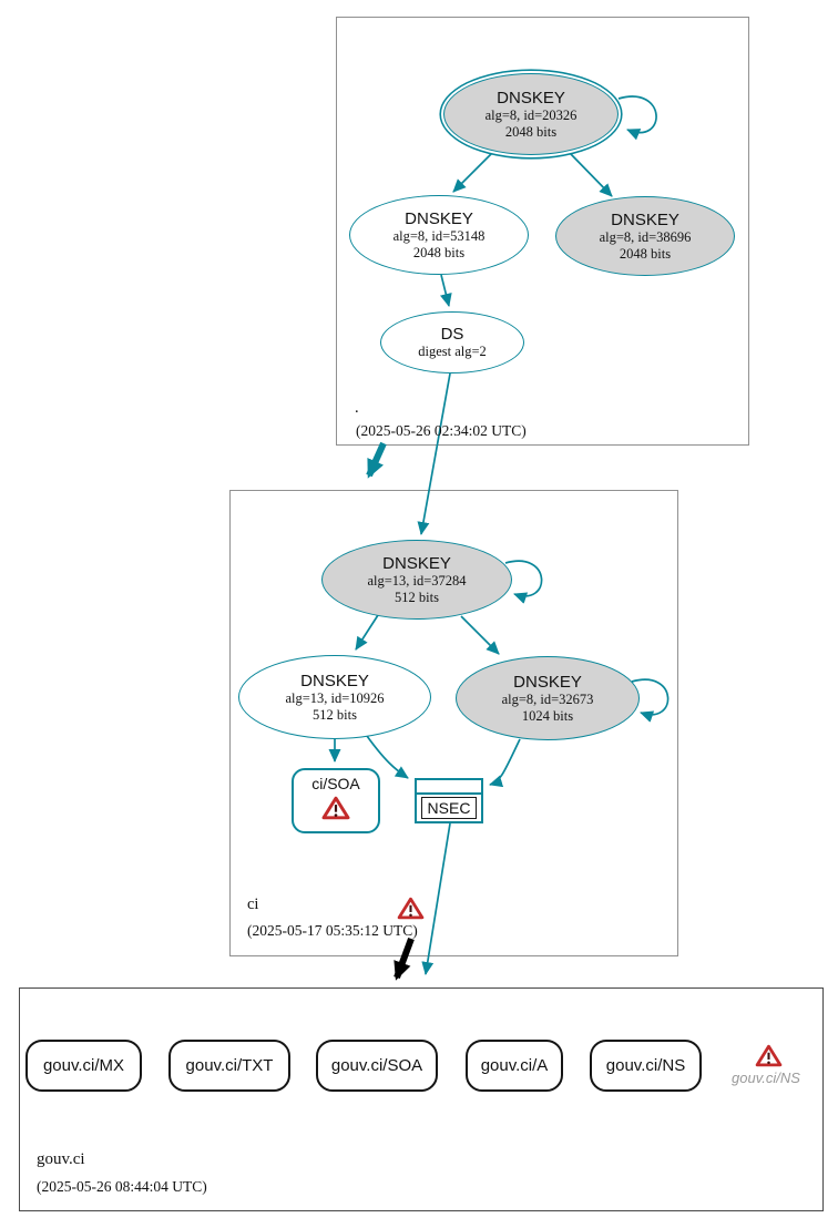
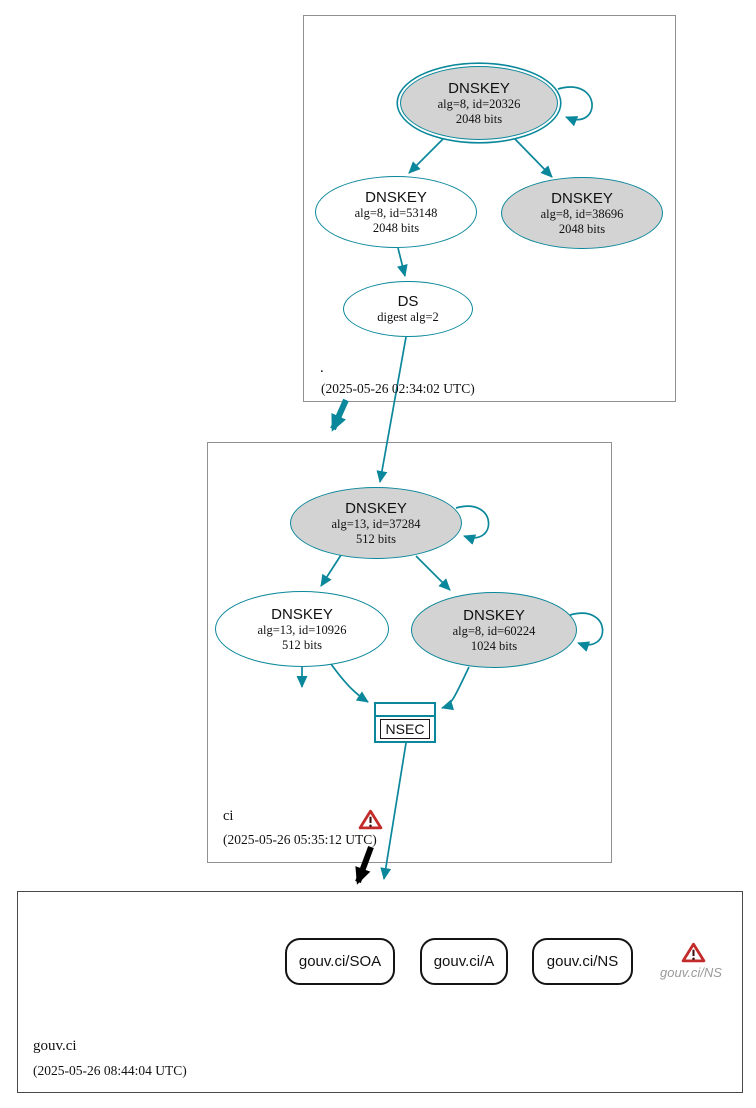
  DNSKEY
  alg=8, id=20326
  2048 bits
  DNSKEY
  alg=8, id=53148
  2048 bits
  DNSKEY
  alg=8, id=38696
  2048 bits
  DS
  digest alg=2
  .
  (2025-05-26 02:34:02 UTC)
  DNSKEY
  alg=13, id=37284
  512 bits
  DNSKEY
  alg=13, id=10926
  512 bits
  DNSKEY
- alg=8, id=32673
+ alg=8, id=60224
  1024 bits
- ci/SOA
  NSEC
  ci
- (2025-05-17 05:35:12 UTC)
+ (2025-05-26 05:35:12 UTC)
- gouv.ci/MX
- gouv.ci/TXT
  gouv.ci/SOA
  gouv.ci/A
  gouv.ci/NS
  gouv.ci/NS
  gouv.ci
  (2025-05-26 08:44:04 UTC)
